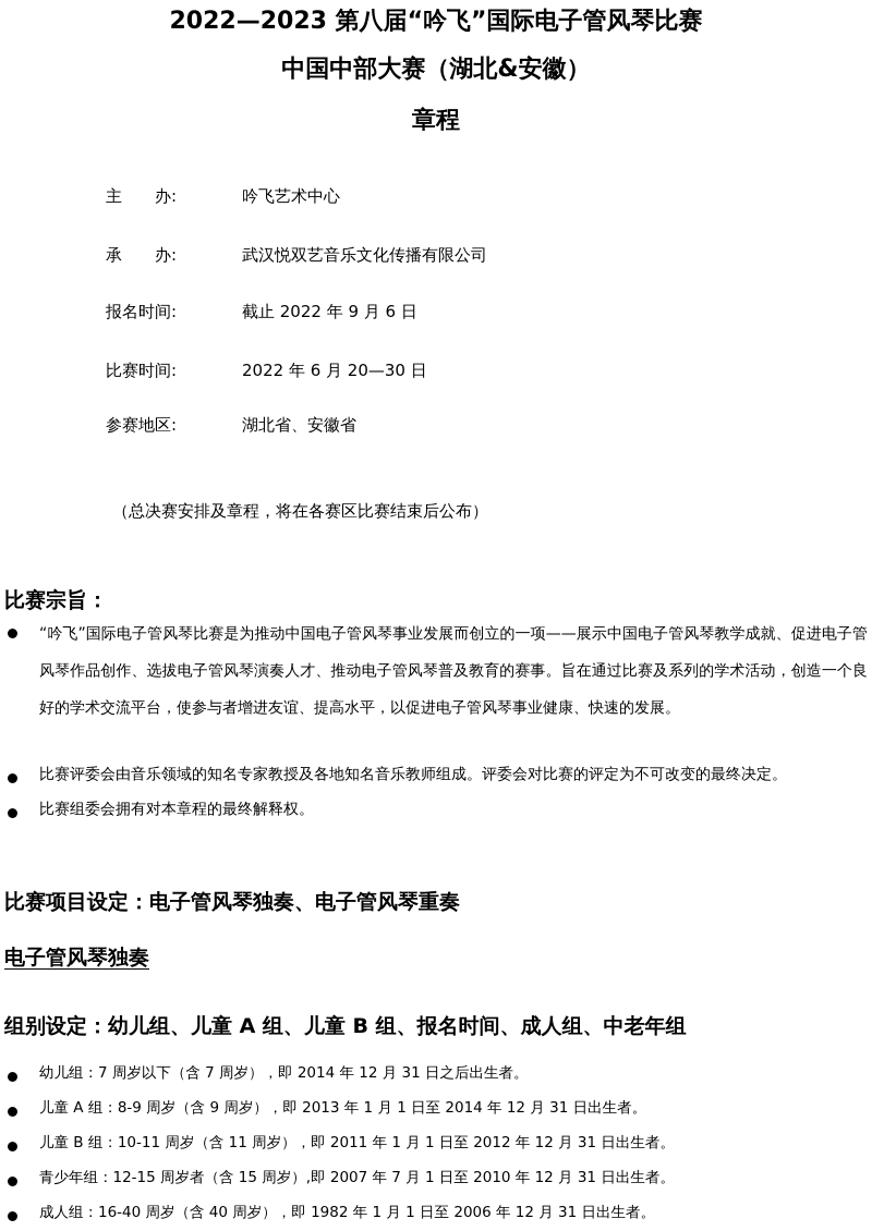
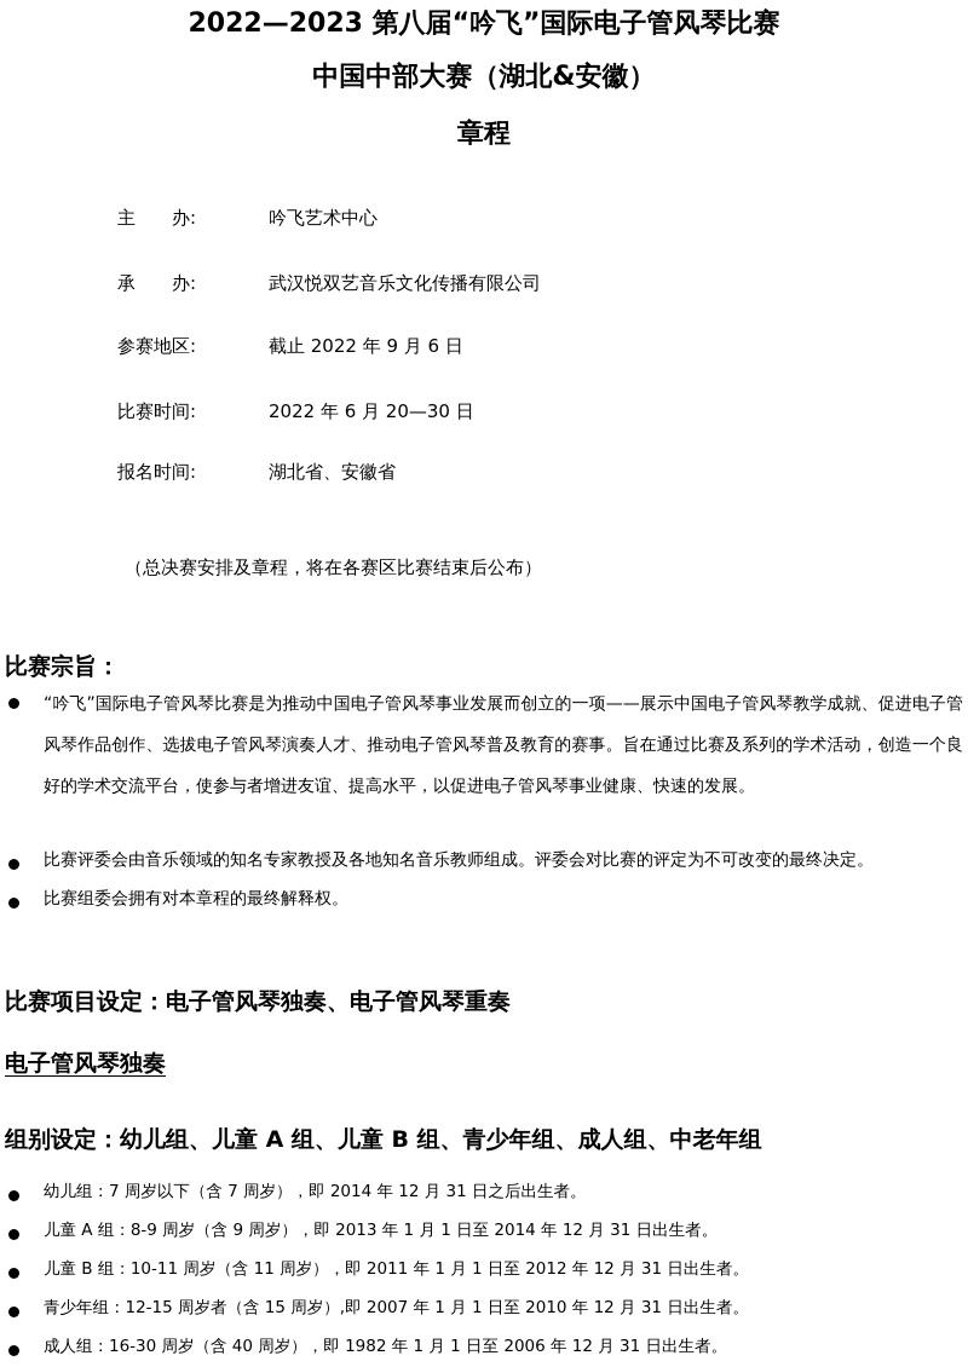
  2022—2023 第八届“吟飞”国际电子管风琴比赛
  中国中部大赛（湖北&安徽）
  章程
  主 办:
  吟飞艺术中心
  承 办:
  武汉悦双艺音乐文化传播有限公司
- 报名时间:
+ 参赛地区:
  截止 2022 年 9 月 6 日
  比赛时间:
  2022 年 6 月 20—30 日
- 参赛地区:
+ 报名时间:
  湖北省、安徽省
  （总决赛安排及章程，将在各赛区比赛结束后公布）
  比赛宗旨：
  “吟飞”国际电子管风琴比赛是为推动中国电子管风琴事业发展而创立的一项——展示中国电子管风琴教学成就、促进电子管风琴作品创作、选拔电子管风琴演奏人才、推动电子管风琴普及教育的赛事。旨在通过比赛及系列的学术活动，创造一个良好的学术交流平台，使参与者增进友谊、提高水平，以促进电子管风琴事业健康、快速的发展。
  比赛评委会由音乐领域的知名专家教授及各地知名音乐教师组成。评委会对比赛的评定为不可改变的最终决定。
  比赛组委会拥有对本章程的最终解释权。
  比赛项目设定：电子管风琴独奏、电子管风琴重奏
  电子管风琴独奏
- 组别设定：幼儿组、儿童 A 组、儿童 B 组、报名时间、成人组、中老年组
+ 组别设定：幼儿组、儿童 A 组、儿童 B 组、青少年组、成人组、中老年组
  幼儿组：7 周岁以下（含 7 周岁），即 2014 年 12 月 31 日之后出生者。
  儿童 A 组：8-9 周岁（含 9 周岁），即 2013 年 1 月 1 日至 2014 年 12 月 31 日出生者。
  儿童 B 组：10-11 周岁（含 11 周岁），即 2011 年 1 月 1 日至 2012 年 12 月 31 日出生者。
- 青少年组：12-15 周岁者（含 15 周岁）,即 2007 年 7 月 1 日至 2010 年 12 月 31 日出生者。
+ 青少年组：12-15 周岁者（含 15 周岁）,即 2007 年 1 月 1 日至 2010 年 12 月 31 日出生者。
- 成人组：16-40 周岁（含 40 周岁），即 1982 年 1 月 1 日至 2006 年 12 月 31 日出生者。
+ 成人组：16-30 周岁（含 40 周岁），即 1982 年 1 月 1 日至 2006 年 12 月 31 日出生者。
